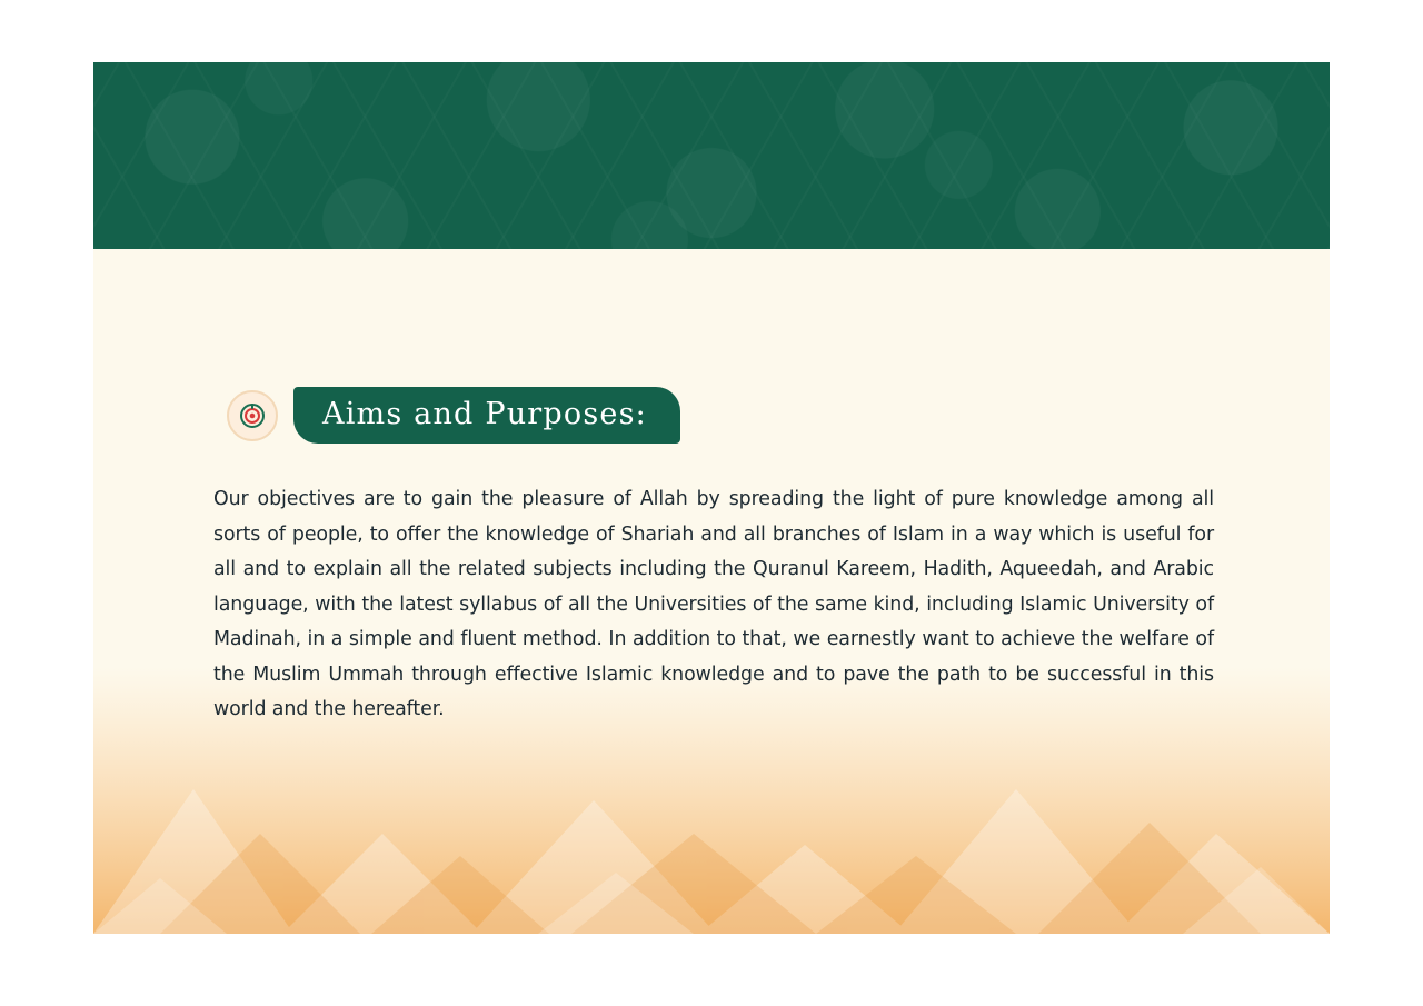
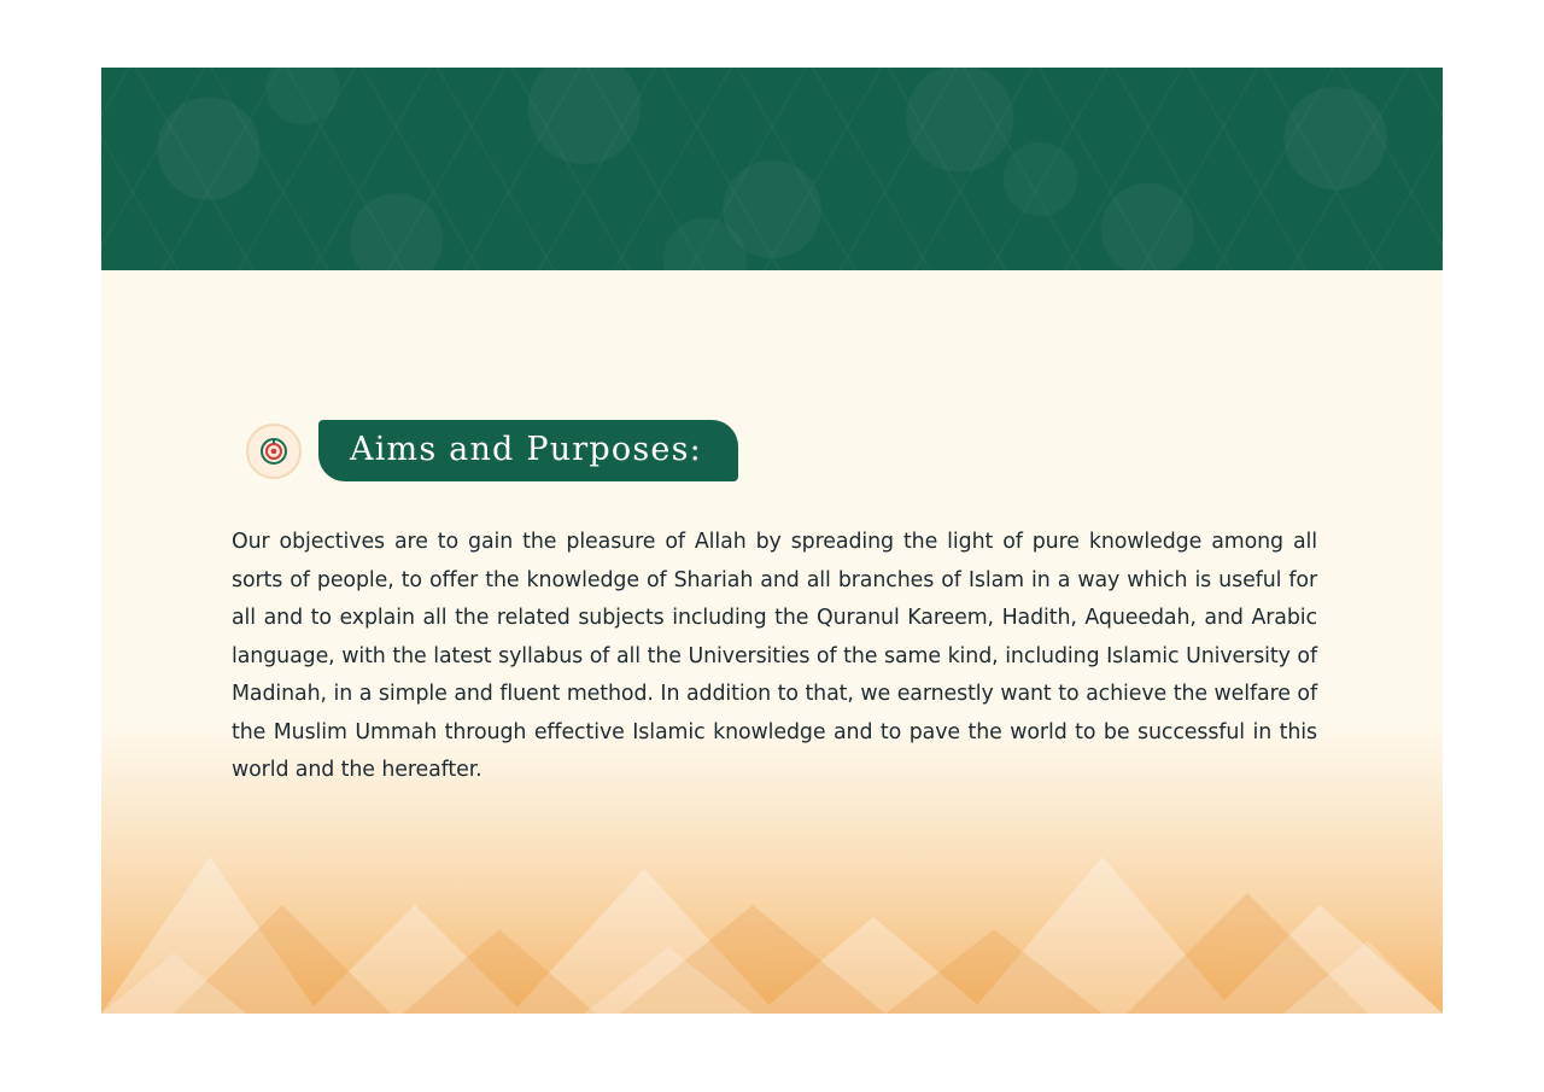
  Aims and Purposes:
- Our objectives are to gain the pleasure of Allah by spreading the light of pure knowledge among all sorts of people, to offer the knowledge of Shariah and all branches of Islam in a way which is useful for all and to explain all the related subjects including the Quranul Kareem, Hadith, Aqueedah, and Arabic language, with the latest syllabus of all the Universities of the same kind, including Islamic University of Madinah, in a simple and fluent method. In addition to that, we earnestly want to achieve the welfare of the Muslim Ummah through effective Islamic knowledge and to pave the path to be successful in this world and the hereafter.
+ Our objectives are to gain the pleasure of Allah by spreading the light of pure knowledge among all sorts of people, to offer the knowledge of Shariah and all branches of Islam in a way which is useful for all and to explain all the related subjects including the Quranul Kareem, Hadith, Aqueedah, and Arabic language, with the latest syllabus of all the Universities of the same kind, including Islamic University of Madinah, in a simple and fluent method. In addition to that, we earnestly want to achieve the welfare of the Muslim Ummah through effective Islamic knowledge and to pave the world to be successful in this world and the hereafter.
